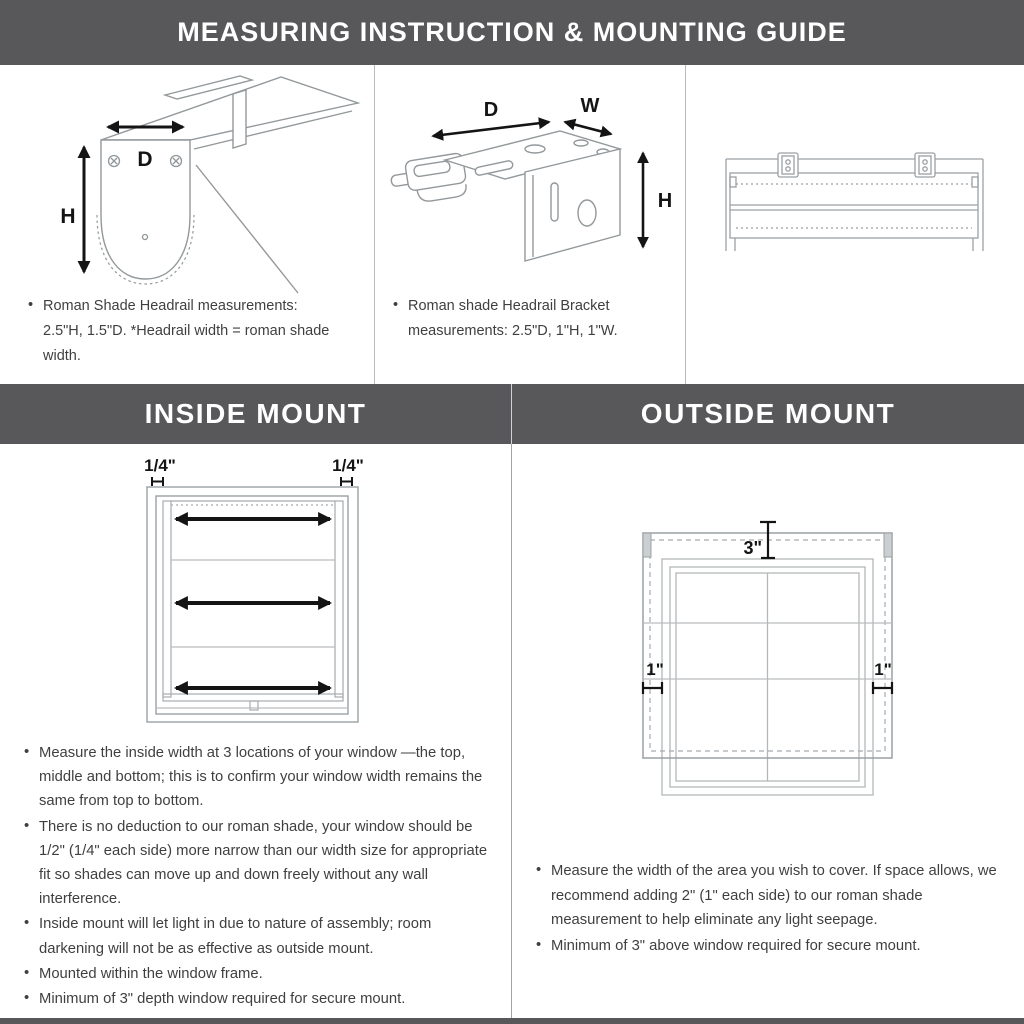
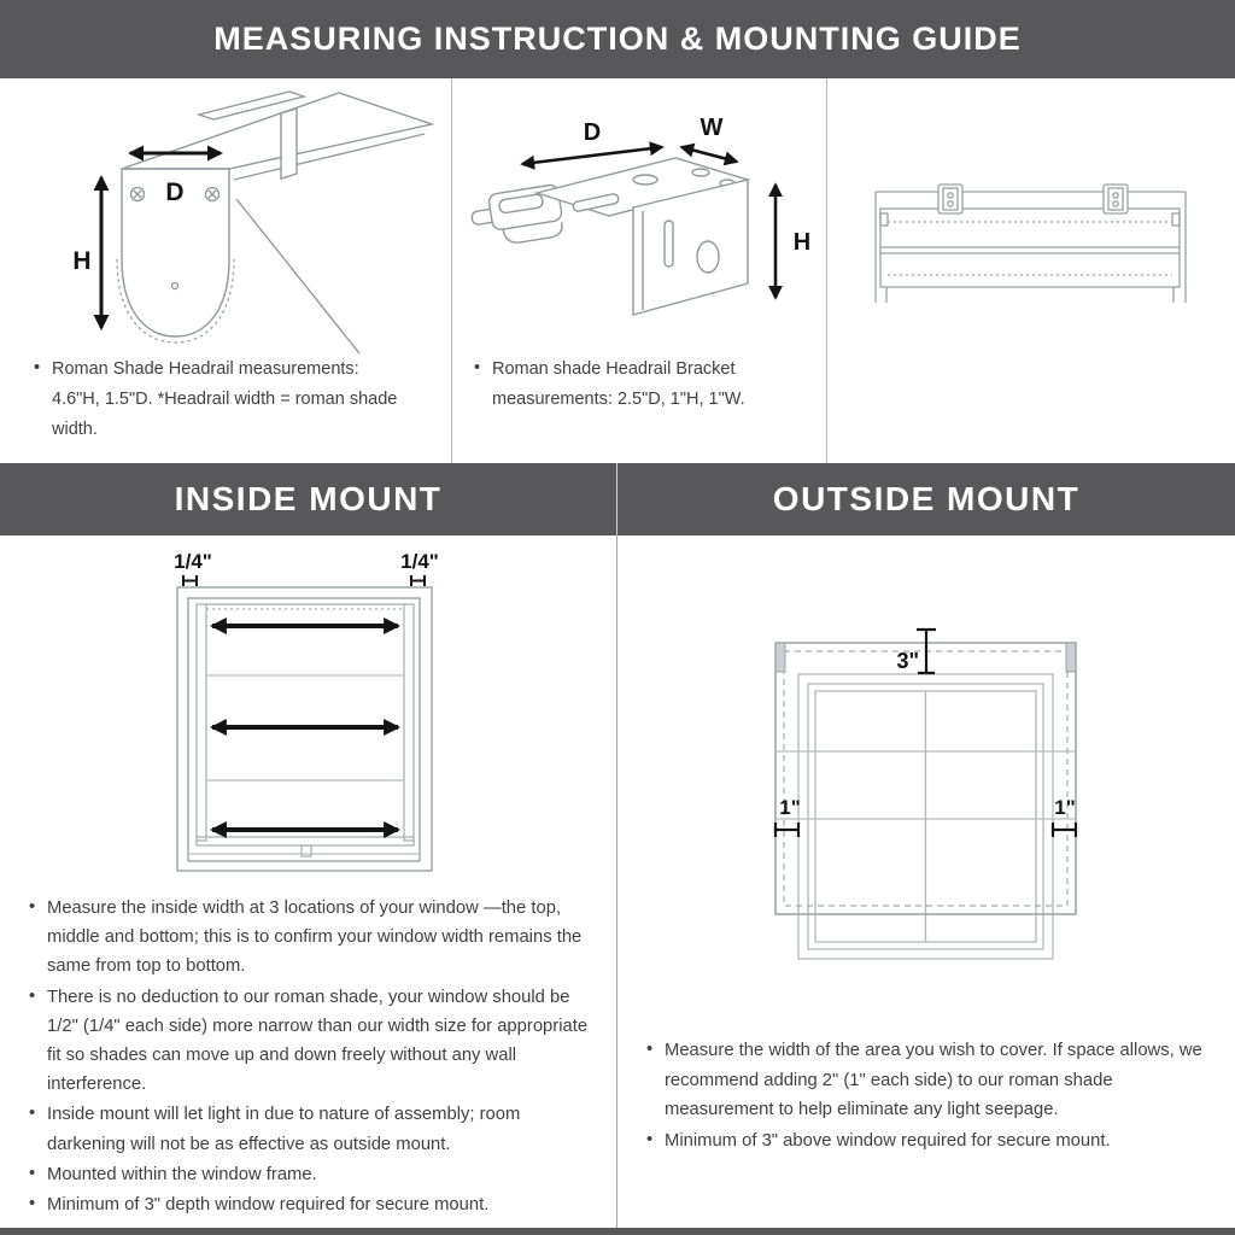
  MEASURING INSTRUCTION & MOUNTING GUIDE
  D
  H
- Roman Shade Headrail measurements: 2.5"H, 1.5"D. *Headrail width = roman shade width.
+ Roman Shade Headrail measurements: 4.6"H, 1.5"D. *Headrail width = roman shade width.
  D
  W
  H
  Roman shade Headrail Bracket measurements: 2.5"D, 1"H, 1"W.
  INSIDE MOUNT
  OUTSIDE MOUNT
  1/4"
  1/4"
  Measure the inside width at 3 locations of your window —the top, middle and bottom; this is to confirm your window width remains the same from top to bottom.
  There is no deduction to our roman shade, your window should be 1/2" (1/4" each side) more narrow than our width size for appropriate fit so shades can move up and down freely without any wall interference.
  Inside mount will let light in due to nature of assembly; room darkening will not be as effective as outside mount.
  Mounted within the window frame.
  Minimum of 3" depth window required for secure mount.
  3"
  1"
  1"
  Measure the width of the area you wish to cover. If space allows, we recommend adding 2" (1" each side) to our roman shade measurement to help eliminate any light seepage.
  Minimum of 3" above window required for secure mount.
